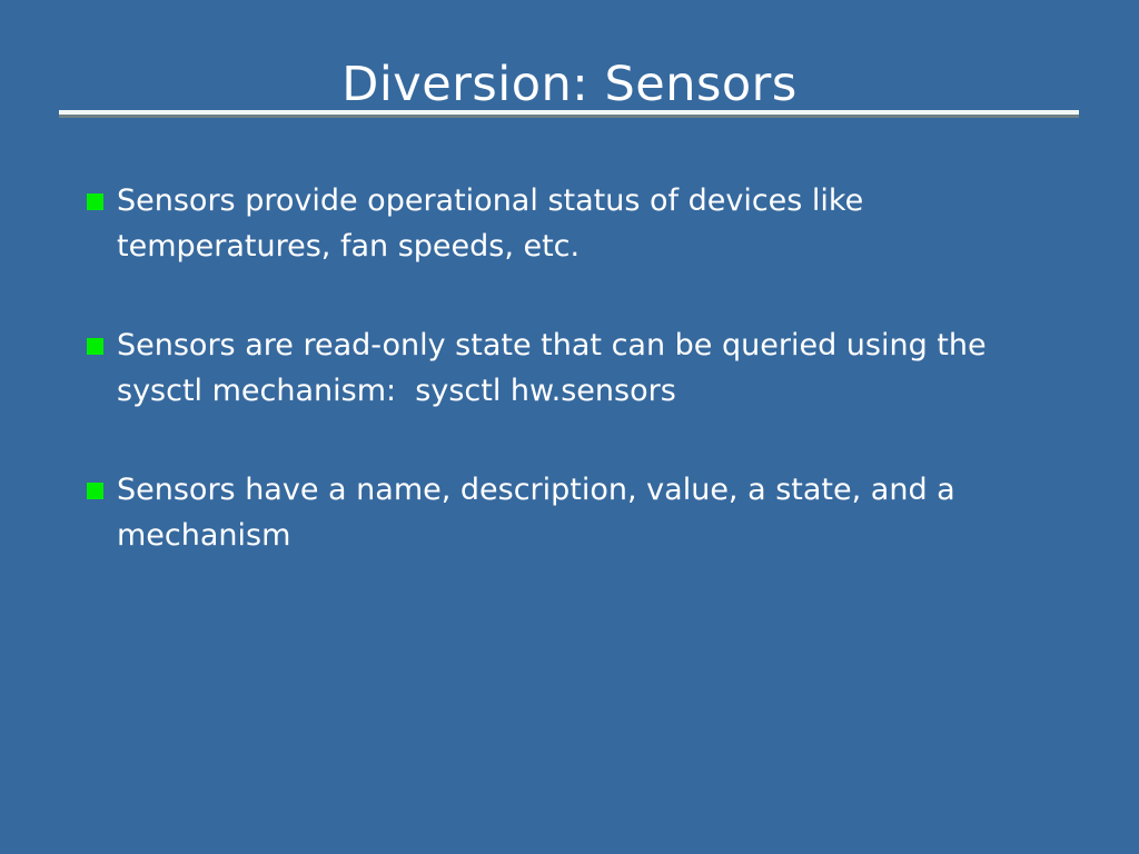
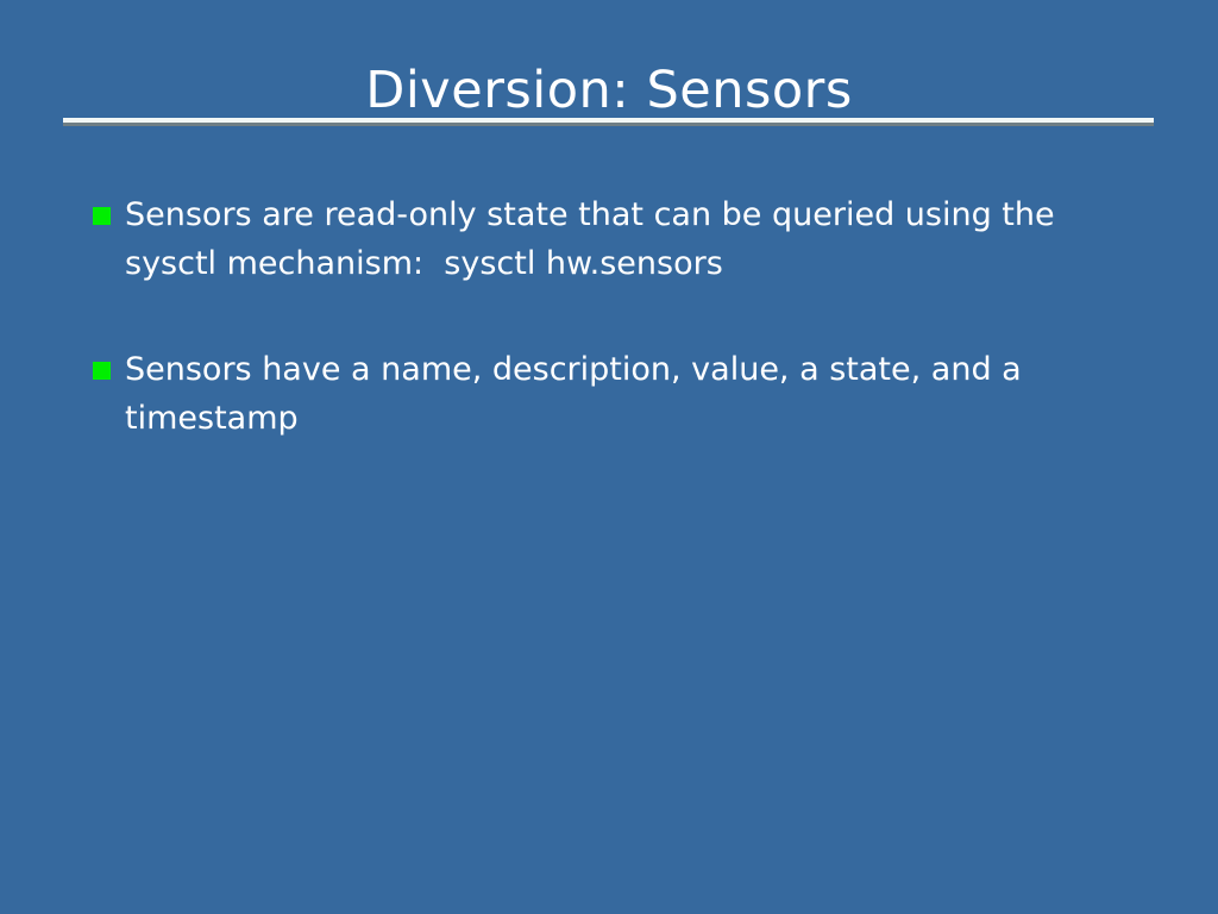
  Diversion: Sensors
- Sensors provide operational status of devices like temperatures, fan speeds, etc.
  Sensors are read-only state that can be queried using the sysctl mechanism: sysctl hw.sensors
- Sensors have a name, description, value, a state, and a mechanism
+ Sensors have a name, description, value, a state, and a timestamp
